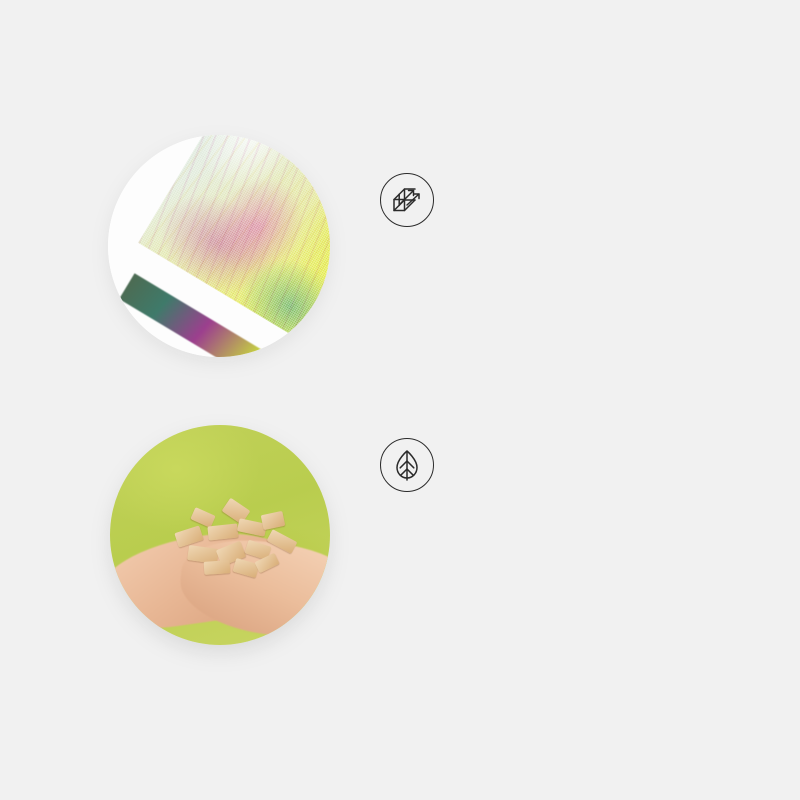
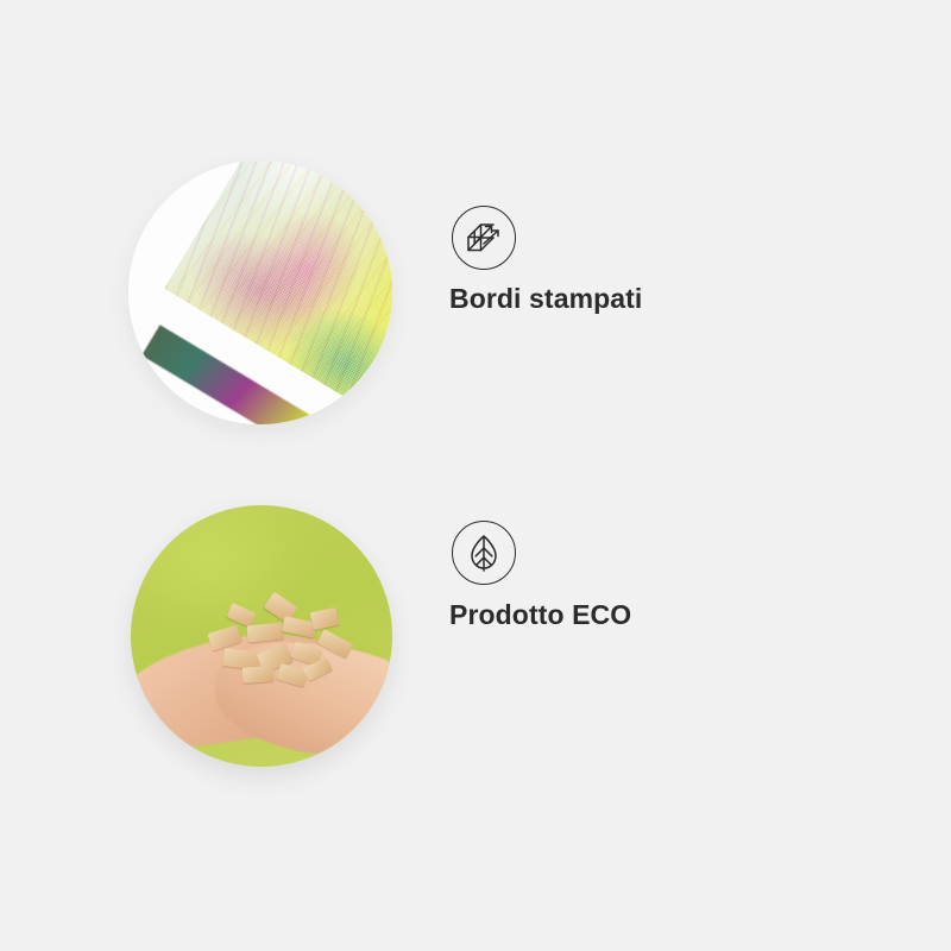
+ Bordi stampati
+ Prodotto ECO
